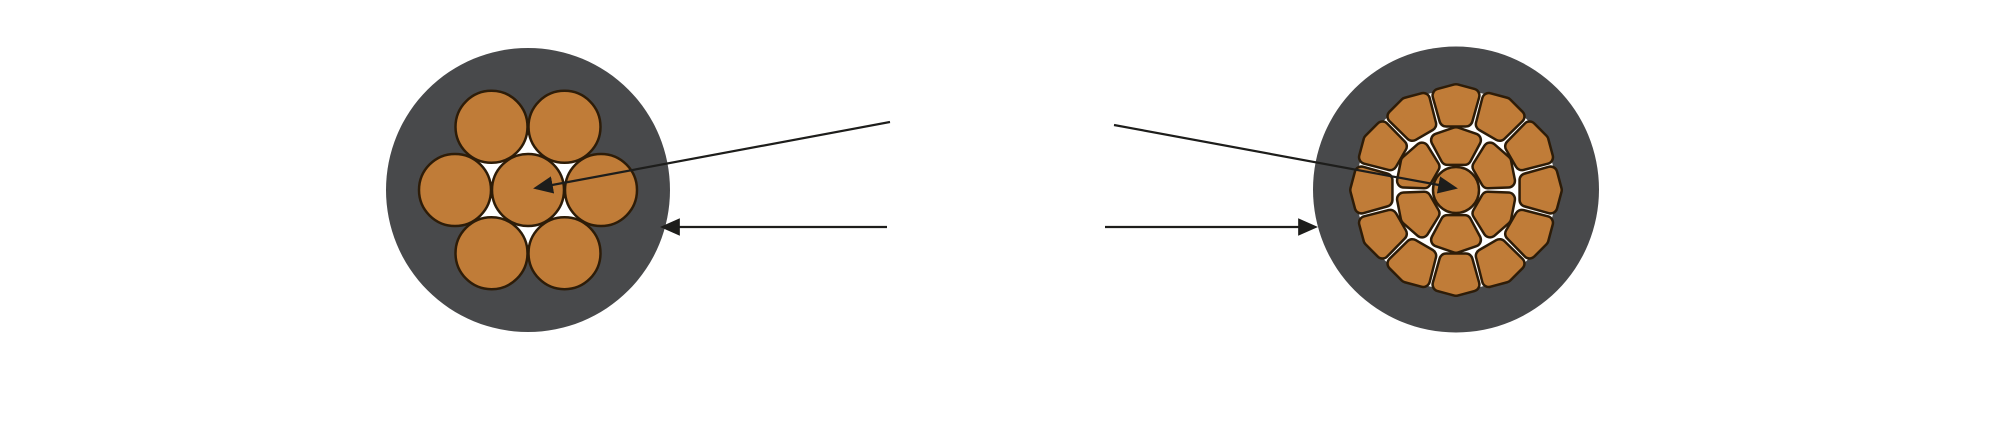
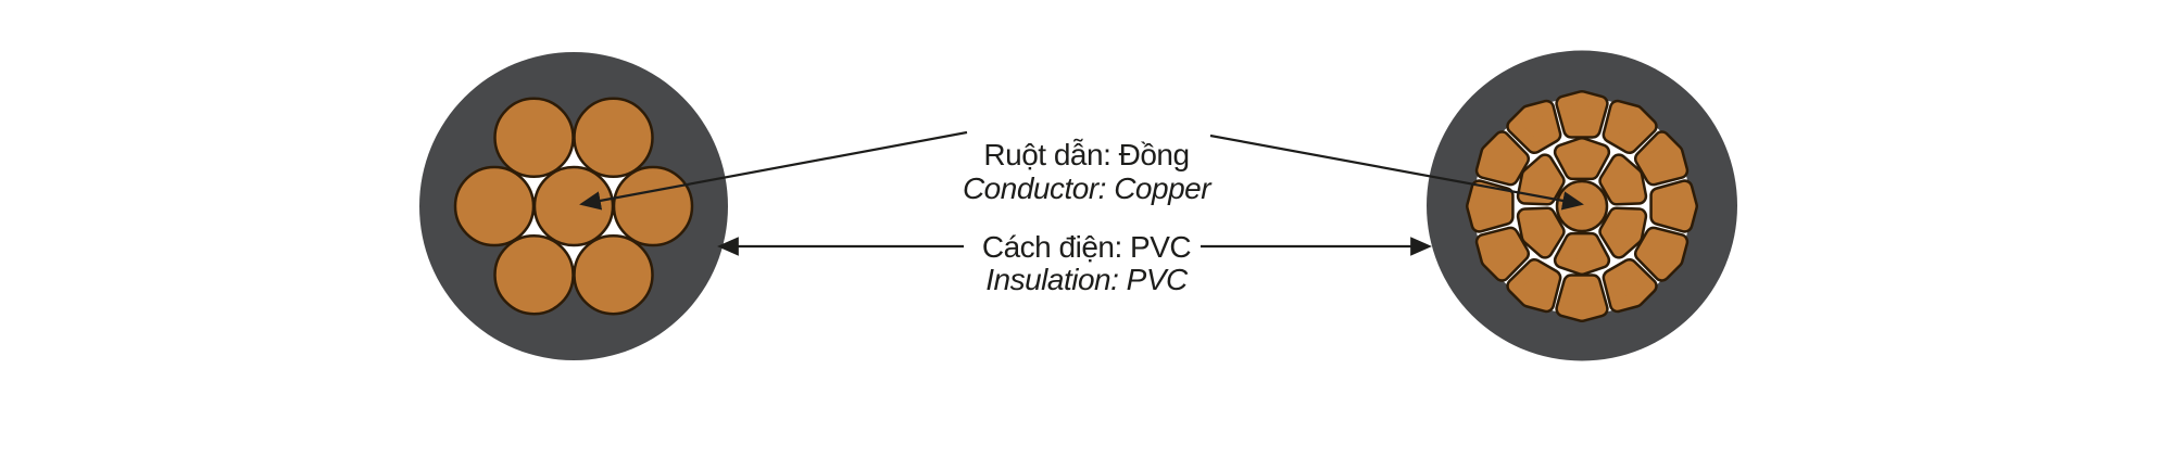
+ Ruột dẫn: Đồng
+ Conductor: Copper
+ Cách điện: PVC
+ Insulation: PVC
